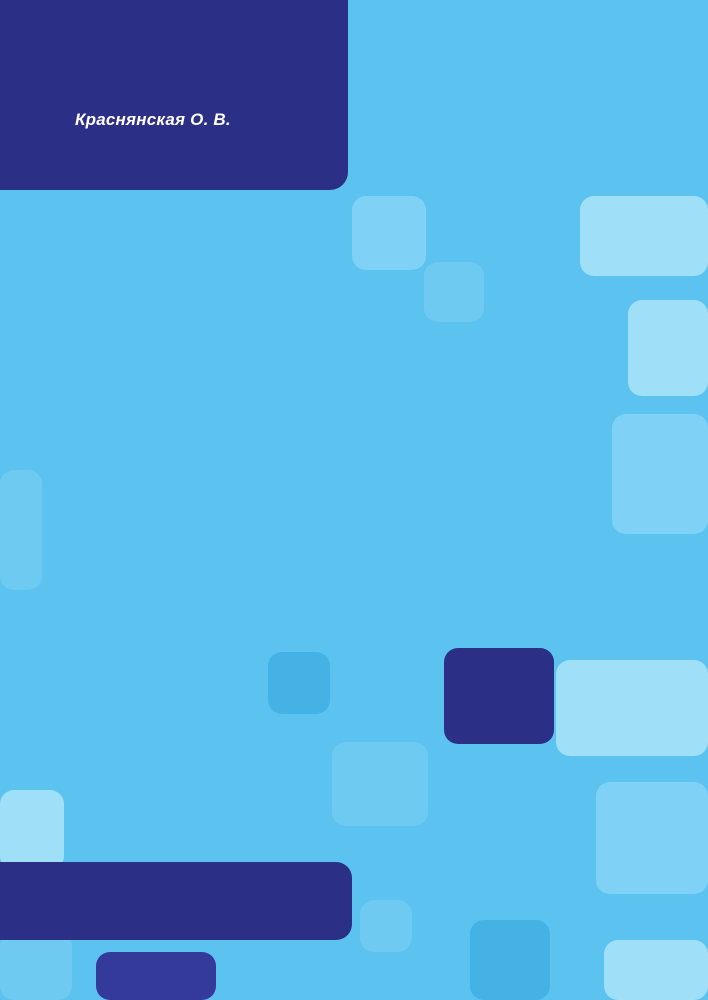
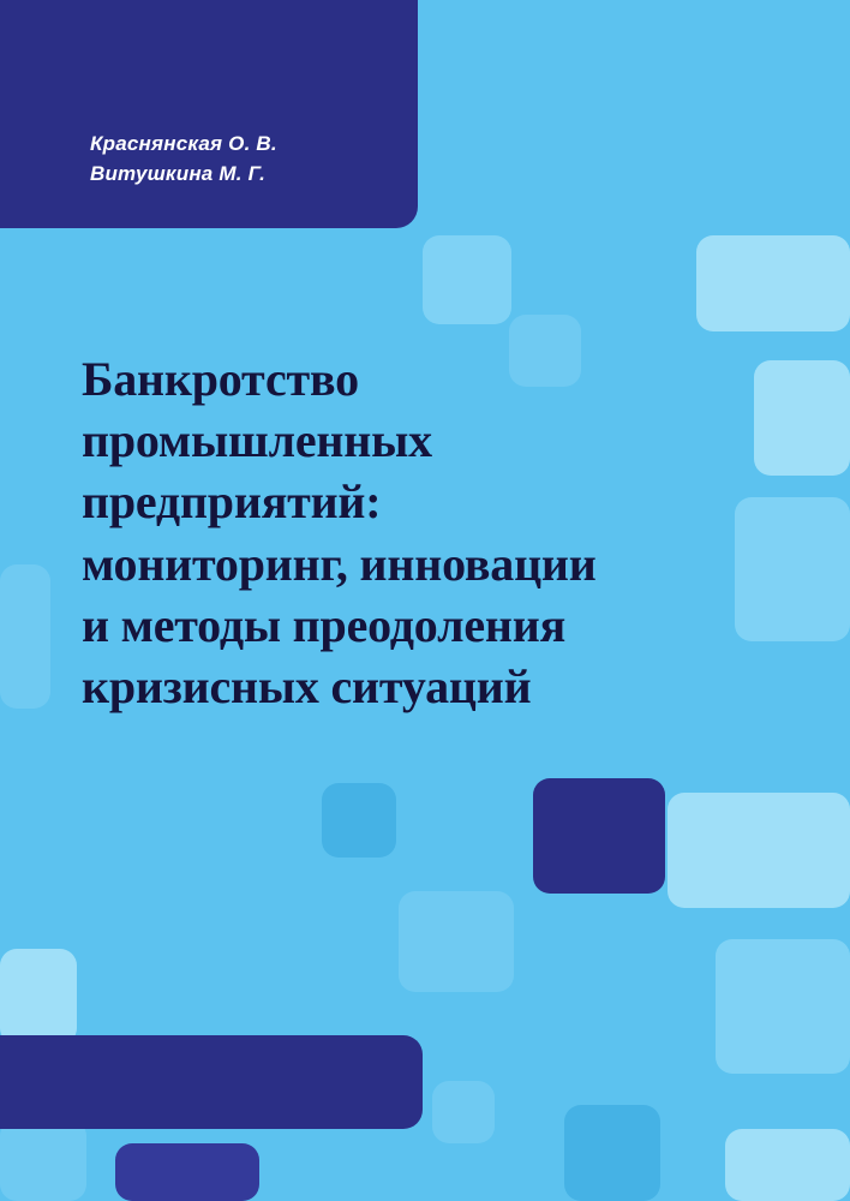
  Краснянская О. В.
+ Витушкина М. Г.
+ Банкротство
+ промышленных
+ предприятий:
+ мониторинг, инновации
+ и методы преодоления
+ кризисных ситуаций
